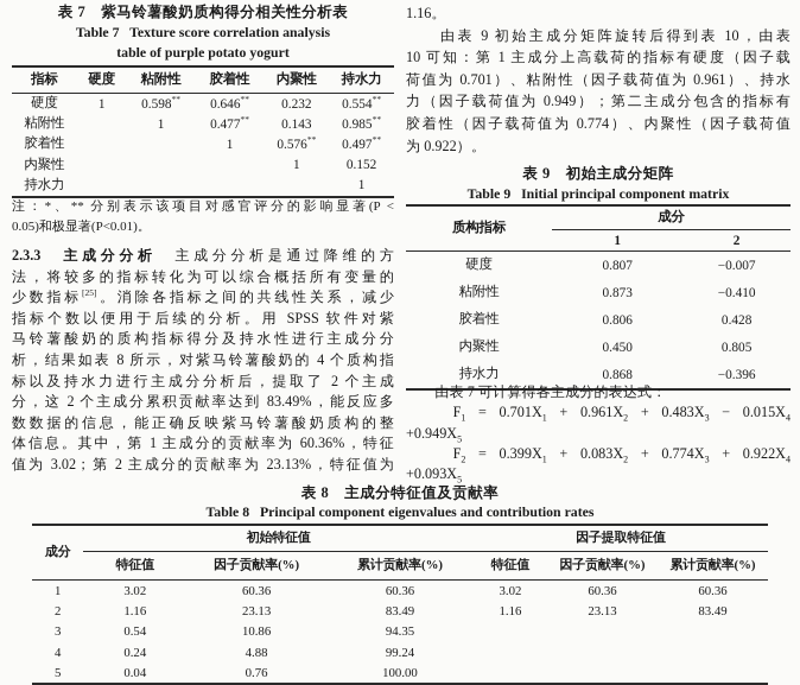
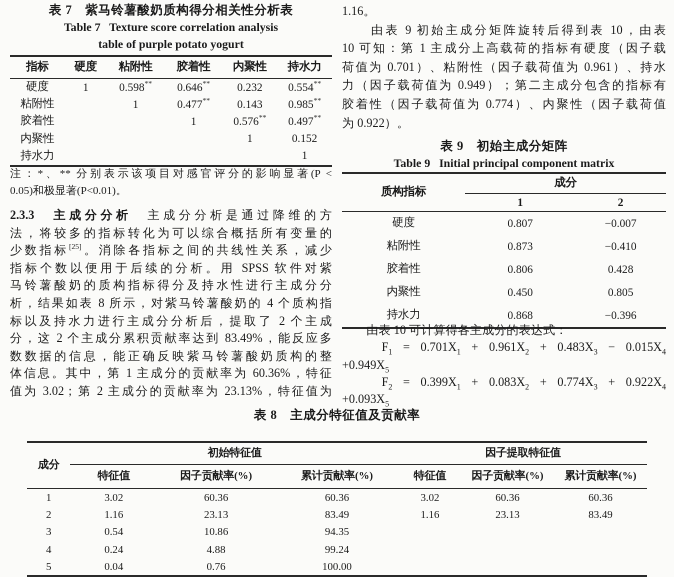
  表 7 紫马铃薯酸奶质构得分相关性分析表
  Table 7 Texture score correlation analysis
  table of purple potato yogurt
  指标	硬度	粘附性	胶着性	内聚性	持水力
  硬度	1	0.598**	0.646**	0.232	0.554**
  粘附性		1	0.477**	0.143	0.985**
  胶着性			1	0.576**	0.497**
  内聚性				1	0.152
  持水力					1
  注：*、** 分别表示该项目对感官评分的影响显著(P <
  0.05)和极显著(P<0.01)。
  2.3.3 主成分分析 主成分分析是通过降维的方
  法，将较多的指标转化为可以综合概括所有变量的
  少数指标[25]。消除各指标之间的共线性关系，减少
  指标个数以便用于后续的分析。用 SPSS 软件对紫
  马铃薯酸奶的质构指标得分及持水性进行主成分分
  析，结果如表 8 所示，对紫马铃薯酸奶的 4 个质构指
  标以及持水力进行主成分分析后，提取了 2 个主成
  分，这 2 个主成分累积贡献率达到 83.49%，能反应多
  数数据的信息，能正确反映紫马铃薯酸奶质构的整
  体信息。其中，第 1 主成分的贡献率为 60.36%，特征
  值为 3.02；第 2 主成分的贡献率为 23.13%，特征值为
  1.16。
  由表 9 初始主成分矩阵旋转后得到表 10，由表
  10 可知：第 1 主成分上高载荷的指标有硬度（因子载
  荷值为 0.701）、粘附性（因子载荷值为 0.961）、持水
  力（因子载荷值为 0.949）；第二主成分包含的指标有
  胶着性（因子载荷值为 0.774）、内聚性（因子载荷值
  为 0.922）。
  表 9 初始主成分矩阵
  Table 9 Initial principal component matrix
  质构指标	成分
  1	2
  硬度	0.807	−0.007
  粘附性	0.873	−0.410
  胶着性	0.806	0.428
  内聚性	0.450	0.805
  持水力	0.868	−0.396
- 由表 7 可计算得各主成分的表达式：
+ 由表 10 可计算得各主成分的表达式：
  F1 = 0.701X1 + 0.961X2 + 0.483X3 − 0.015X4
  +0.949X5
  F2 = 0.399X1 + 0.083X2 + 0.774X3 + 0.922X4
  +0.093X5
  表 8 主成分特征值及贡献率
- Table 8 Principal component eigenvalues and contribution rates
  成分	初始特征值	因子提取特征值
  特征值	因子贡献率(%)	累计贡献率(%)	特征值	因子贡献率(%)	累计贡献率(%)
  1	3.02	60.36	60.36	3.02	60.36	60.36
  2	1.16	23.13	83.49	1.16	23.13	83.49
  3	0.54	10.86	94.35
  4	0.24	4.88	99.24
  5	0.04	0.76	100.00
